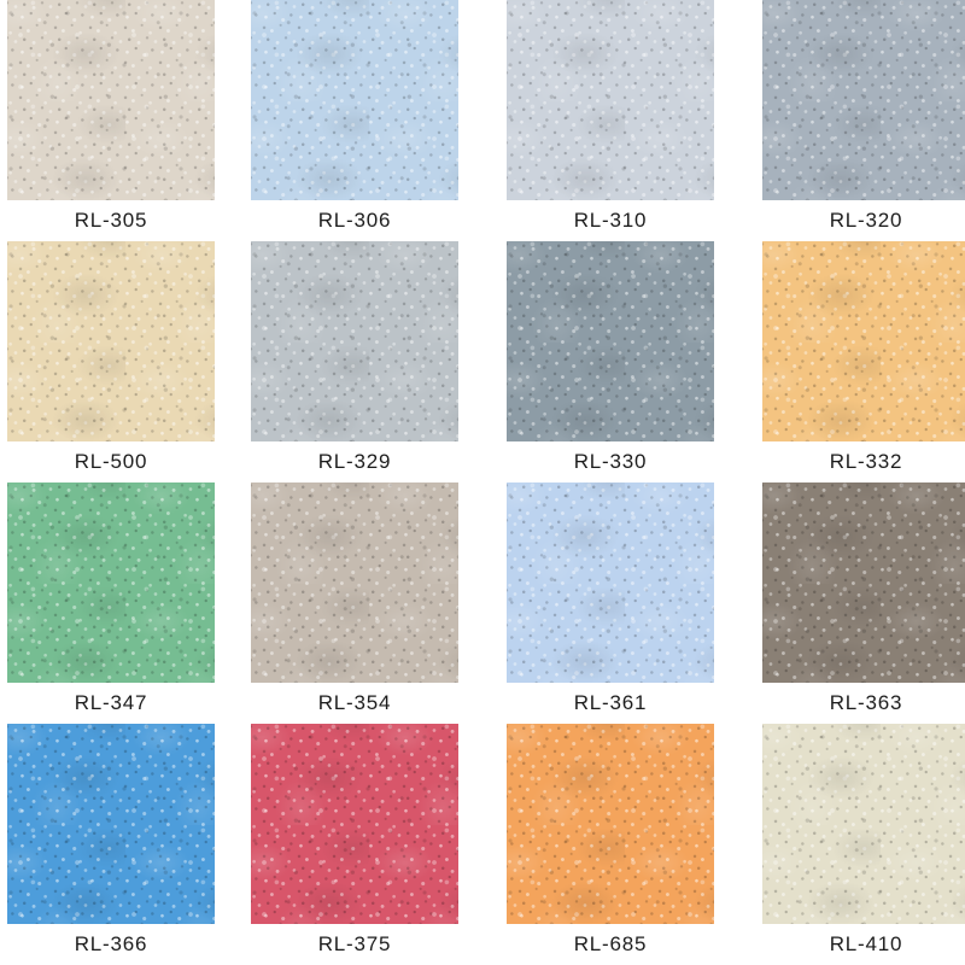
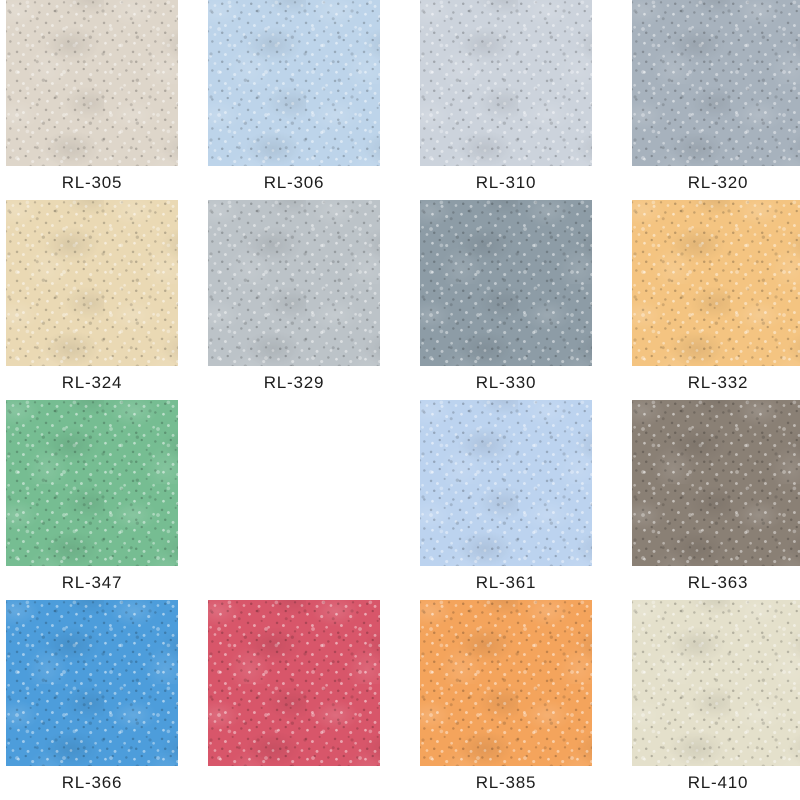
  RL-305
  RL-306
  RL-310
  RL-320
- RL-500
+ RL-324
  RL-329
  RL-330
  RL-332
  RL-347
- RL-354
  RL-361
  RL-363
  RL-366
- RL-375
- RL-685
+ RL-385
  RL-410
